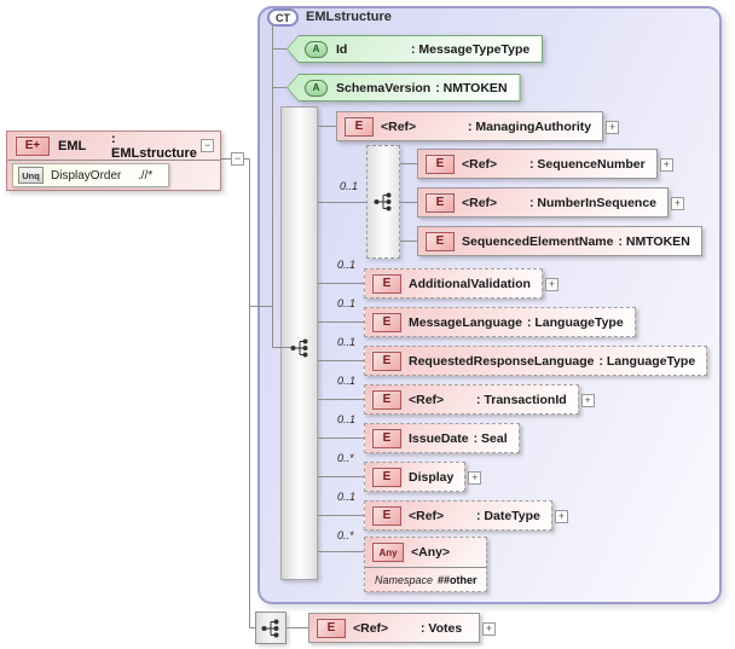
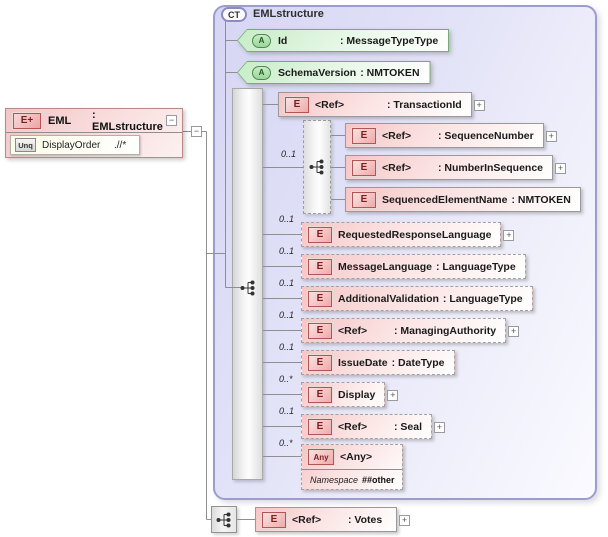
  CT
  EMLstructure
  A
  Id
  : MessageTypeType
  A
  SchemaVersion
  : NMTOKEN
  E
  <Ref>
- : ManagingAuthority
+ : TransactionId
  +
  E
  <Ref>
  : SequenceNumber
  +
  E
  <Ref>
  : NumberInSequence
  +
  E
  SequencedElementName
  : NMTOKEN
  E
- AdditionalValidation
+ RequestedResponseLanguage
  +
  E
  MessageLanguage
  : LanguageType
  E
- RequestedResponseLanguage
+ AdditionalValidation
  : LanguageType
  E
  <Ref>
- : TransactionId
+ : ManagingAuthority
  +
  E
  IssueDate
- : Seal
+ : DateType
  E
  Display
  +
  E
  <Ref>
- : DateType
+ : Seal
  +
  Any
  <Any>
  Namespace
  ##other
  0..1
  0..1
  0..1
  0..1
  0..1
  0..1
  0..*
  0..1
  0..*
  E
  <Ref>
  : Votes
  +
  E+
  EML
  : EMLstructure
  −
  Unq
  DisplayOrder
  .//*
  −
